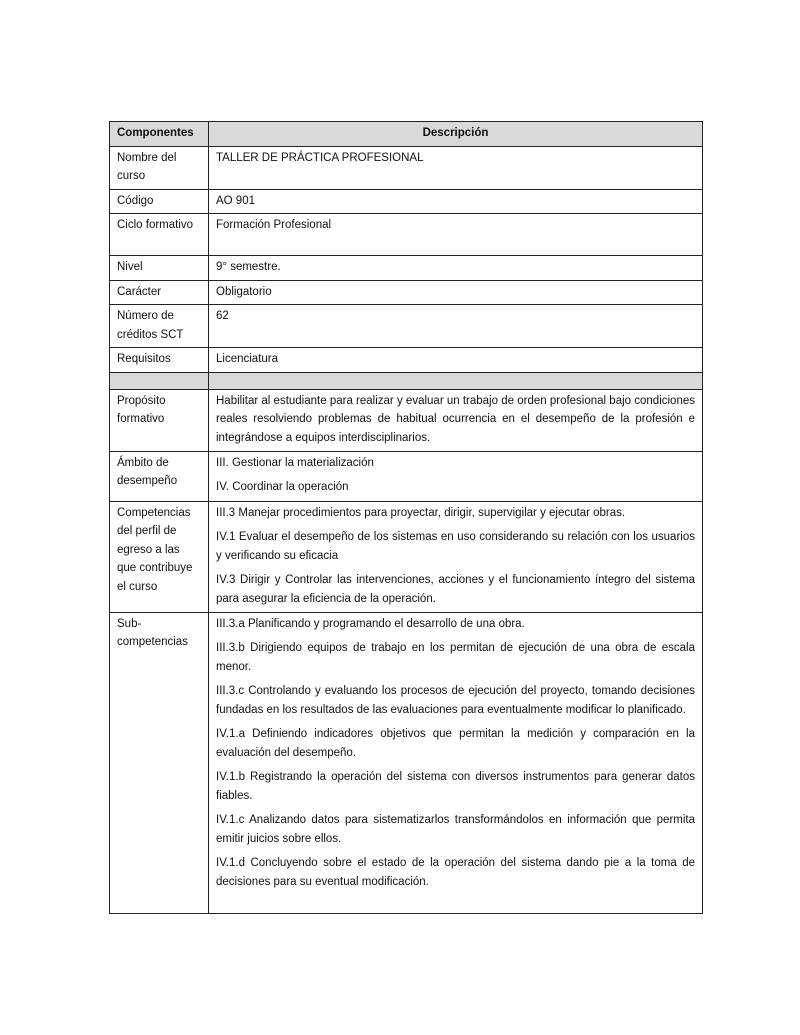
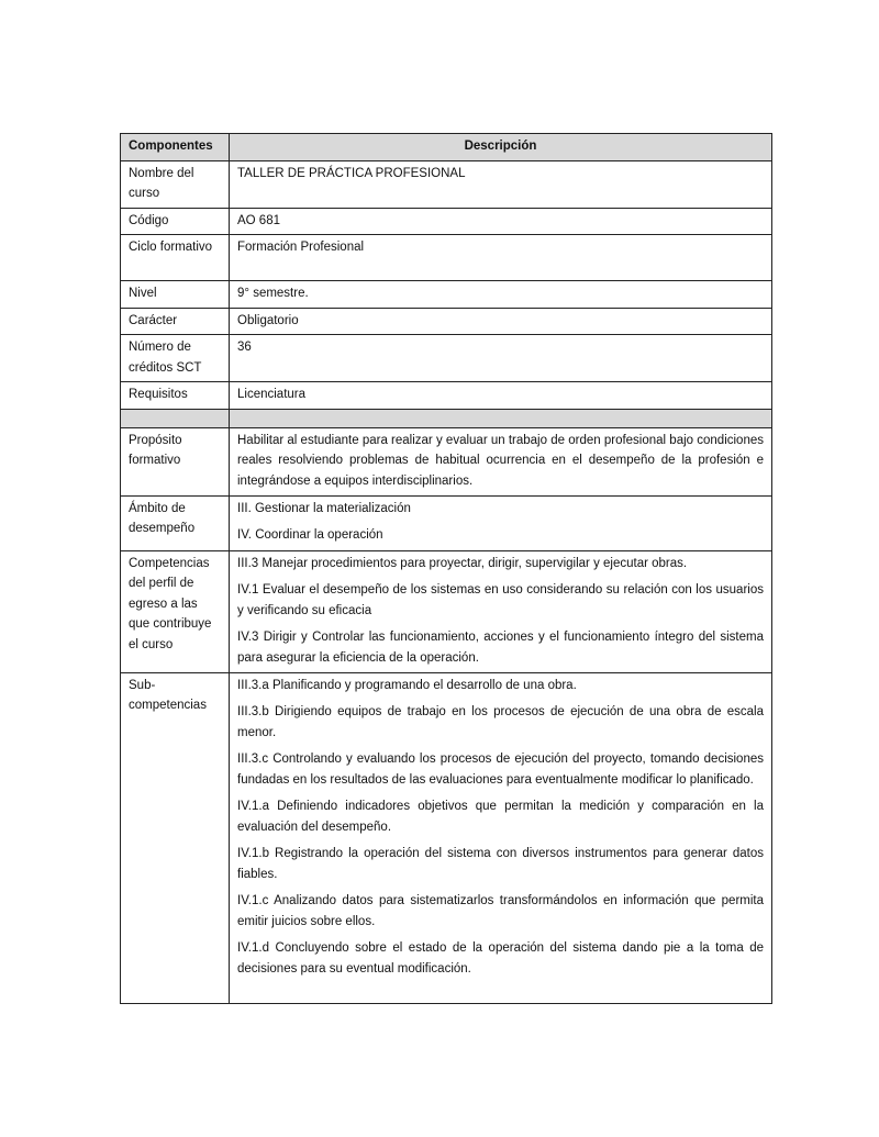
  Componentes	Descripción
  Nombre del curso	TALLER DE PRÁCTICA PROFESIONAL
- Código	AO 901
+ Código	AO 681
  Ciclo formativo	Formación Profesional
  Nivel	9° semestre.
  Carácter	Obligatorio
- Número de créditos SCT	62
+ Número de créditos SCT	36
  Requisitos	Licenciatura
  Propósito formativo	Habilitar al estudiante para realizar y evaluar un trabajo de orden profesional bajo condiciones reales resolviendo problemas de habitual ocurrencia en el desempeño de la profesión e integrándose a equipos interdisciplinarios.
  Ámbito de desempeño	III. Gestionar la materialización IV. Coordinar la operación
- Competencias del perfil de egreso a las que contribuye el curso	III.3 Manejar procedimientos para proyectar, dirigir, supervigilar y ejecutar obras. IV.1 Evaluar el desempeño de los sistemas en uso considerando su relación con los usuarios y verificando su eficacia IV.3 Dirigir y Controlar las intervenciones, acciones y el funcionamiento íntegro del sistema para asegurar la eficiencia de la operación.
+ Competencias del perfil de egreso a las que contribuye el curso	III.3 Manejar procedimientos para proyectar, dirigir, supervigilar y ejecutar obras. IV.1 Evaluar el desempeño de los sistemas en uso considerando su relación con los usuarios y verificando su eficacia IV.3 Dirigir y Controlar las funcionamiento, acciones y el funcionamiento íntegro del sistema para asegurar la eficiencia de la operación.
- Sub-competencias	III.3.a Planificando y programando el desarrollo de una obra. III.3.b Dirigiendo equipos de trabajo en los permitan de ejecución de una obra de escala menor. III.3.c Controlando y evaluando los procesos de ejecución del proyecto, tomando decisiones fundadas en los resultados de las evaluaciones para eventualmente modificar lo planificado. IV.1.a Definiendo indicadores objetivos que permitan la medición y comparación en la evaluación del desempeño. IV.1.b Registrando la operación del sistema con diversos instrumentos para generar datos fiables. IV.1.c Analizando datos para sistematizarlos transformándolos en información que permita emitir juicios sobre ellos. IV.1.d Concluyendo sobre el estado de la operación del sistema dando pie a la toma de decisiones para su eventual modificación.
+ Sub-competencias	III.3.a Planificando y programando el desarrollo de una obra. III.3.b Dirigiendo equipos de trabajo en los procesos de ejecución de una obra de escala menor. III.3.c Controlando y evaluando los procesos de ejecución del proyecto, tomando decisiones fundadas en los resultados de las evaluaciones para eventualmente modificar lo planificado. IV.1.a Definiendo indicadores objetivos que permitan la medición y comparación en la evaluación del desempeño. IV.1.b Registrando la operación del sistema con diversos instrumentos para generar datos fiables. IV.1.c Analizando datos para sistematizarlos transformándolos en información que permita emitir juicios sobre ellos. IV.1.d Concluyendo sobre el estado de la operación del sistema dando pie a la toma de decisiones para su eventual modificación.
